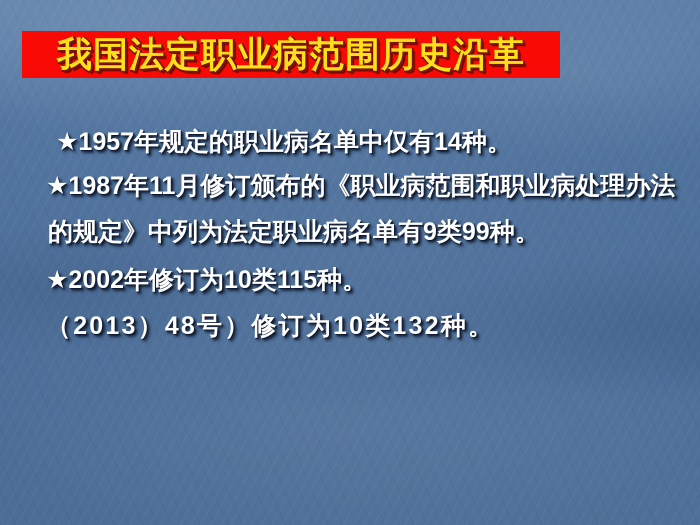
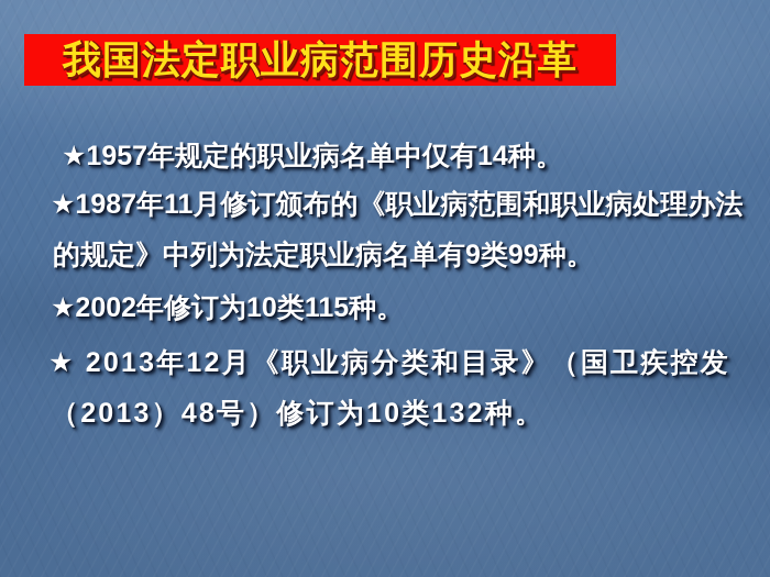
  我国法定职业病范围历史沿革
  ★1957年规定的职业病名单中仅有14种。
  ★1987年11月修订颁布的《职业病范围和职业病处理办法
  的规定》中列为法定职业病名单有9类99种。
  ★2002年修订为10类115种。
+ ★ 2013年12月《职业病分类和目录》（国卫疾控发
  （2013）48号）修订为10类132种。
